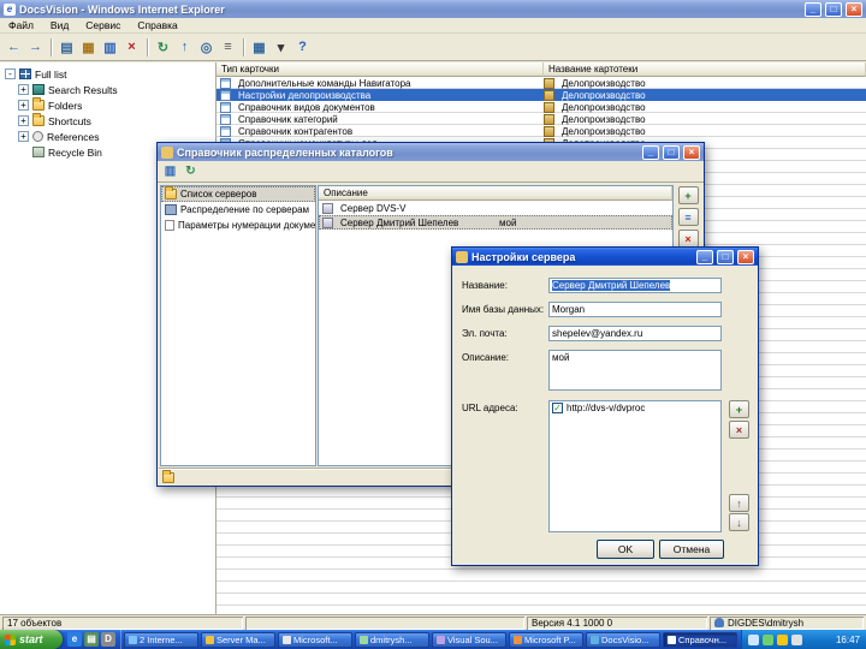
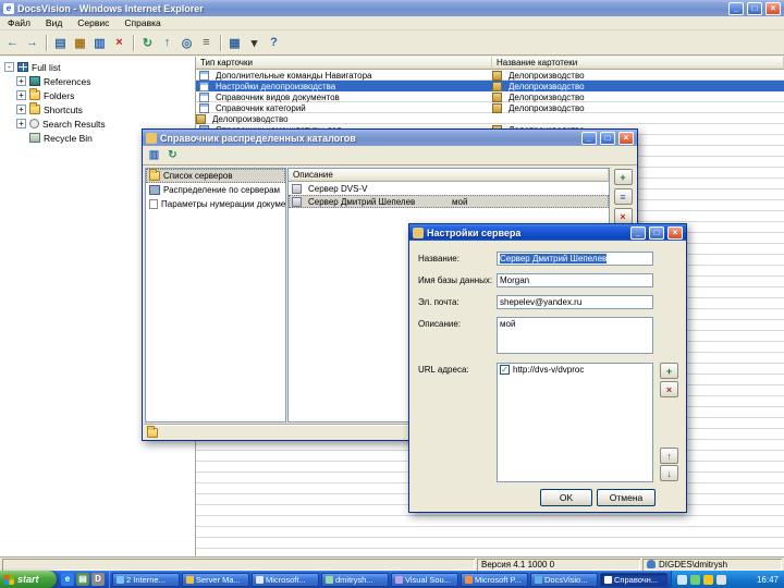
  e
  DocsVision - Windows Internet Explorer
  _
  □
  ×
  Файл
  Вид
  Сервис
  Справка
  ←
  →
  ▤
  ▦
  ▥
  ×
  ↻
  ↑
  ◎
  ≡
  ▦
  ▾
  ?
  -
  Full list
  +
- Search Results
+ References
  +
  Folders
  +
  Shortcuts
  +
- References
+ Search Results
  Recycle Bin
  Тип карточки
  Название картотеки
  Дополнительные команды Навигатора
  Делопроизводство
  Настройки делопроизводства
  Делопроизводство
  Справочник видов документов
  Делопроизводство
  Справочник категорий
  Делопроизводство
- Справочник контрагентов
  Делопроизводство
- 17 объектов
  Версия 4.1 1000 0
  DIGDES\dmitrysh
  Справочник распределенных каталогов
  _
  □
  ×
  ▥
  ↻
  Список серверов
  Распределение по серверам
  Параметры нумерации докуме
  Описание
  Сервер DVS-V
  Сервер Дмитрий Шепелев
  мой
  +
  ≡
  ×
  Настройки сервера
  _
  □
  ×
  Название:
  Сервер Дмитрий Шепелев
  Имя базы данных:
  Morgan
  Эл. почта:
  shepelev@yandex.ru
  Описание:
  мой
  URL адреса:
  ✓
  http://dvs-v/dvproc
  +
  ×
  ↑
  ↓
  OK
  Отмена
  start
  e
  ▤
  D
  2 Interne...
  Server Ma...
  Microsoft...
  dmitrysh...
  Visual Sou...
  Microsoft P...
  DocsVisio...
  Справочн...
  16:47
